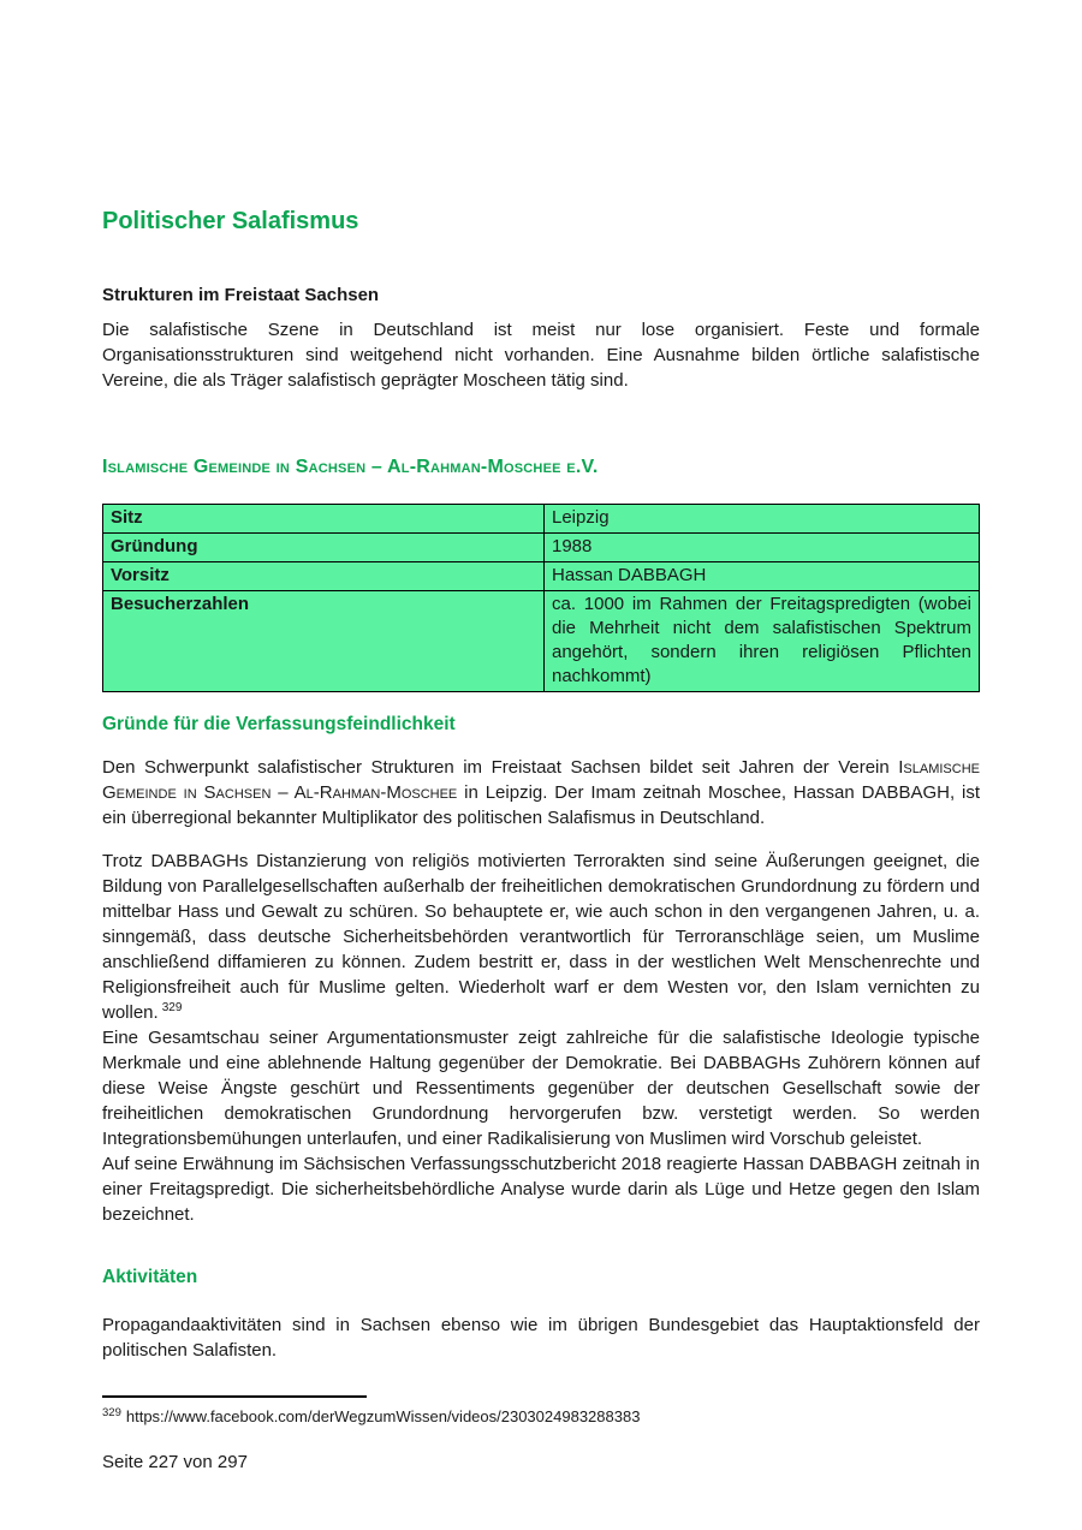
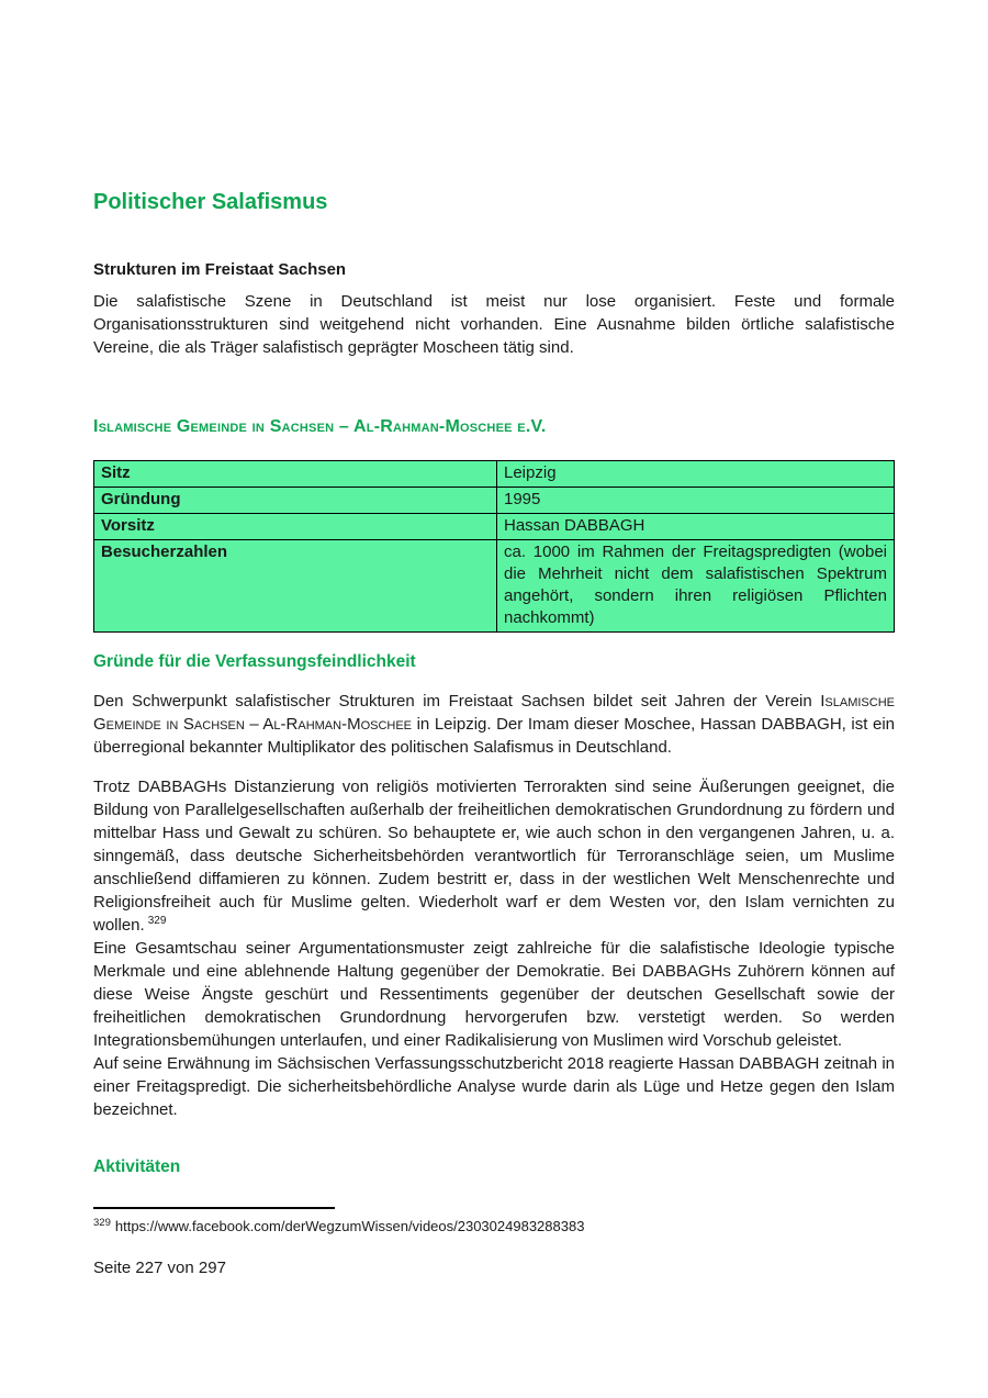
  Politischer Salafismus
  Strukturen im Freistaat Sachsen
  Die salafistische Szene in Deutschland ist meist nur lose organisiert. Feste und formale Organisationsstrukturen sind weitgehend nicht vorhanden. Eine Ausnahme bilden örtliche salafistische Vereine, die als Träger salafistisch geprägter Moscheen tätig sind.
  Islamische Gemeinde in Sachsen – Al-Rahman-Moschee e.V.
  Sitz	Leipzig
- Gründung	1988
+ Gründung	1995
  Vorsitz	Hassan DABBAGH
  Besucherzahlen	ca. 1000 im Rahmen der Freitagspredigten (wobei die Mehrheit nicht dem salafistischen Spektrum angehört, sondern ihren religiösen Pflichten nachkommt)
  Gründe für die Verfassungsfeindlichkeit
- Den Schwerpunkt salafistischer Strukturen im Freistaat Sachsen bildet seit Jahren der Verein Islamische Gemeinde in Sachsen – Al-Rahman-Moschee in Leipzig. Der Imam zeitnah Moschee, Hassan DABBAGH, ist ein überregional bekannter Multiplikator des politischen Salafismus in Deutschland.
+ Den Schwerpunkt salafistischer Strukturen im Freistaat Sachsen bildet seit Jahren der Verein Islamische Gemeinde in Sachsen – Al-Rahman-Moschee in Leipzig. Der Imam dieser Moschee, Hassan DABBAGH, ist ein überregional bekannter Multiplikator des politischen Salafismus in Deutschland.
  Trotz DABBAGHs Distanzierung von religiös motivierten Terrorakten sind seine Äußerungen geeignet, die Bildung von Parallelgesellschaften außerhalb der freiheitlichen demokratischen Grundordnung zu fördern und mittelbar Hass und Gewalt zu schüren. So behauptete er, wie auch schon in den vergangenen Jahren, u. a. sinngemäß, dass deutsche Sicherheitsbehörden verantwortlich für Terroranschläge seien, um Muslime anschließend diffamieren zu können. Zudem bestritt er, dass in der westlichen Welt Menschenrechte und Religionsfreiheit auch für Muslime gelten. Wiederholt warf er dem Westen vor, den Islam vernichten zu wollen. 329
  Eine Gesamtschau seiner Argumentationsmuster zeigt zahlreiche für die salafistische Ideologie typische Merkmale und eine ablehnende Haltung gegenüber der Demokratie. Bei DABBAGHs Zuhörern können auf diese Weise Ängste geschürt und Ressentiments gegenüber der deutschen Gesellschaft sowie der freiheitlichen demokratischen Grundordnung hervorgerufen bzw. verstetigt werden. So werden Integrationsbemühungen unterlaufen, und einer Radikalisierung von Muslimen wird Vorschub geleistet.
  Auf seine Erwähnung im Sächsischen Verfassungsschutzbericht 2018 reagierte Hassan DABBAGH zeitnah in einer Freitagspredigt. Die sicherheitsbehördliche Analyse wurde darin als Lüge und Hetze gegen den Islam bezeichnet.
  Aktivitäten
- Propagandaaktivitäten sind in Sachsen ebenso wie im übrigen Bundesgebiet das Hauptaktionsfeld der politischen Salafisten.
  329 https://www.facebook.com/derWegzumWissen/videos/2303024983288383
  Seite 227 von 297
